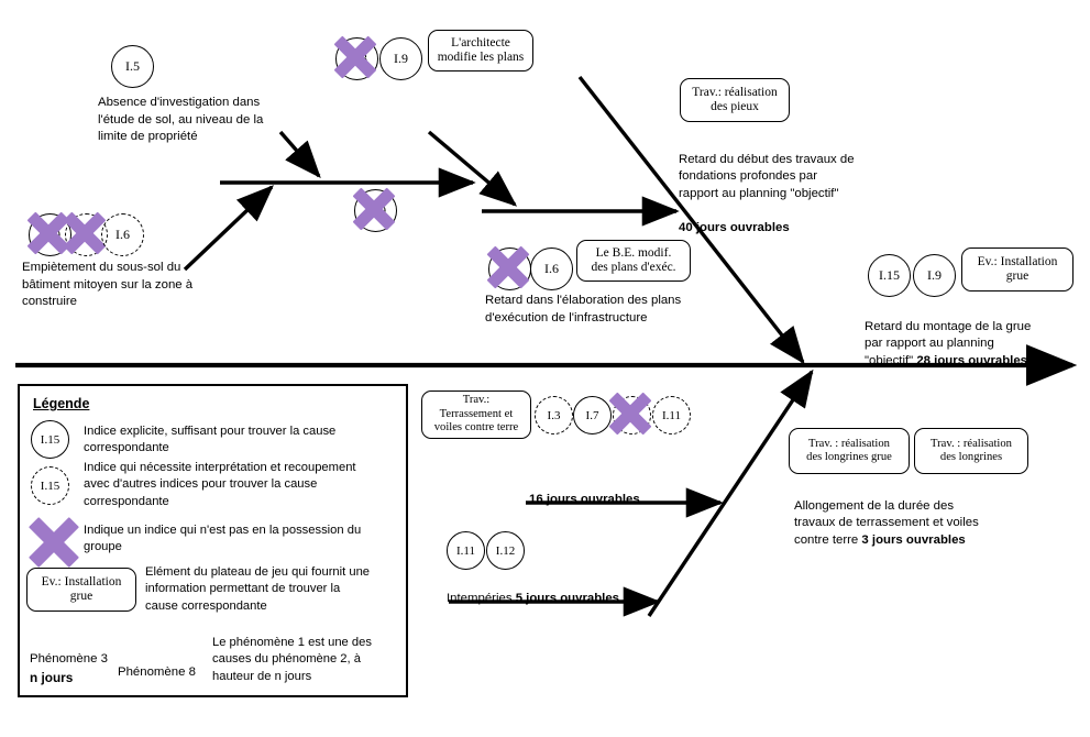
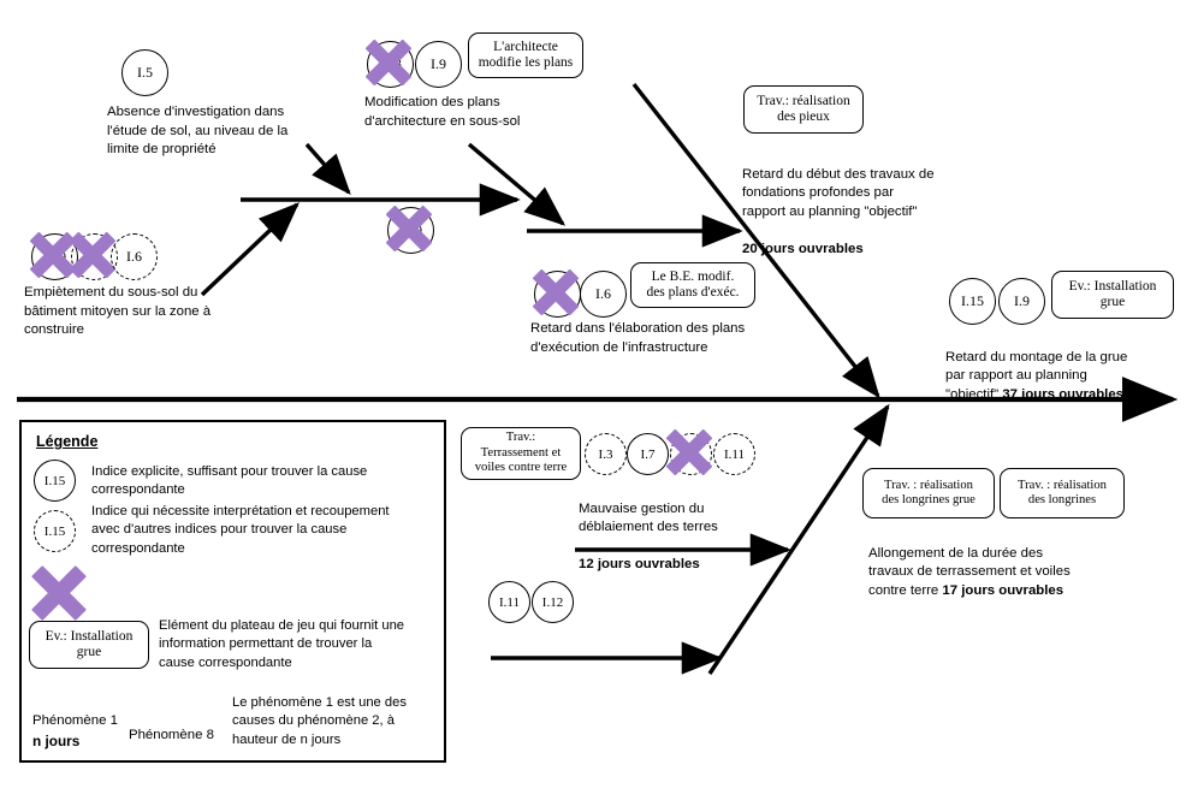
  I.5
  Absence d'investigation dans
  l'étude de sol, au niveau de la
  limite de propriété
  I.6
  Empiètement du sous-sol du
  bâtiment mitoyen sur la zone à
  construire
  I.9
  L'architecte
  modifie les plans
+ Modification des plans
+ d'architecture en sous-sol
  I.6
  Le B.E. modif.
  des plans d'exéc.
  Retard dans l'élaboration des plans
  d'exécution de l'infrastructure
  Trav.: réalisation
  des pieux
  Retard du début des travaux de
  fondations profondes par
  rapport au planning "objectif"
- 40 jours ouvrables
+ 20 jours ouvrables
  I.15
  I.9
  Ev.: Installation
  grue
  Retard du montage de la grue
  par rapport au planning
- "objectif" 28 jours ouvrables
+ "objectif" 37 jours ouvrables
  Trav.:
  Terrassement et
  voiles contre terre
  I.3
  I.7
  I.11
+ Mauvaise gestion du
+ déblaiement des terres
- 16 jours ouvrables
+ 12 jours ouvrables
  Trav. : réalisation
  des longrines grue
  Trav. : réalisation
  des longrines
  Allongement de la durée des
  travaux de terrassement et voiles
- contre terre 3 jours ouvrables
+ contre terre 17 jours ouvrables
  I.11
  I.12
- Intempéries 5 jours ouvrables
  Légende
  I.15
  Indice explicite, suffisant pour trouver la cause
  correspondante
  I.15
  Indice qui nécessite interprétation et recoupement
  avec d'autres indices pour trouver la cause
  correspondante
- Indique un indice qui n'est pas en la possession du
- groupe
  Ev.: Installation
  grue
  Elément du plateau de jeu qui fournit une
  information permettant de trouver la
  cause correspondante
- Phénomène 3
+ Phénomène 1
  n jours
  Phénomène 8
  Le phénomène 1 est une des
  causes du phénomène 2, à
  hauteur de n jours
